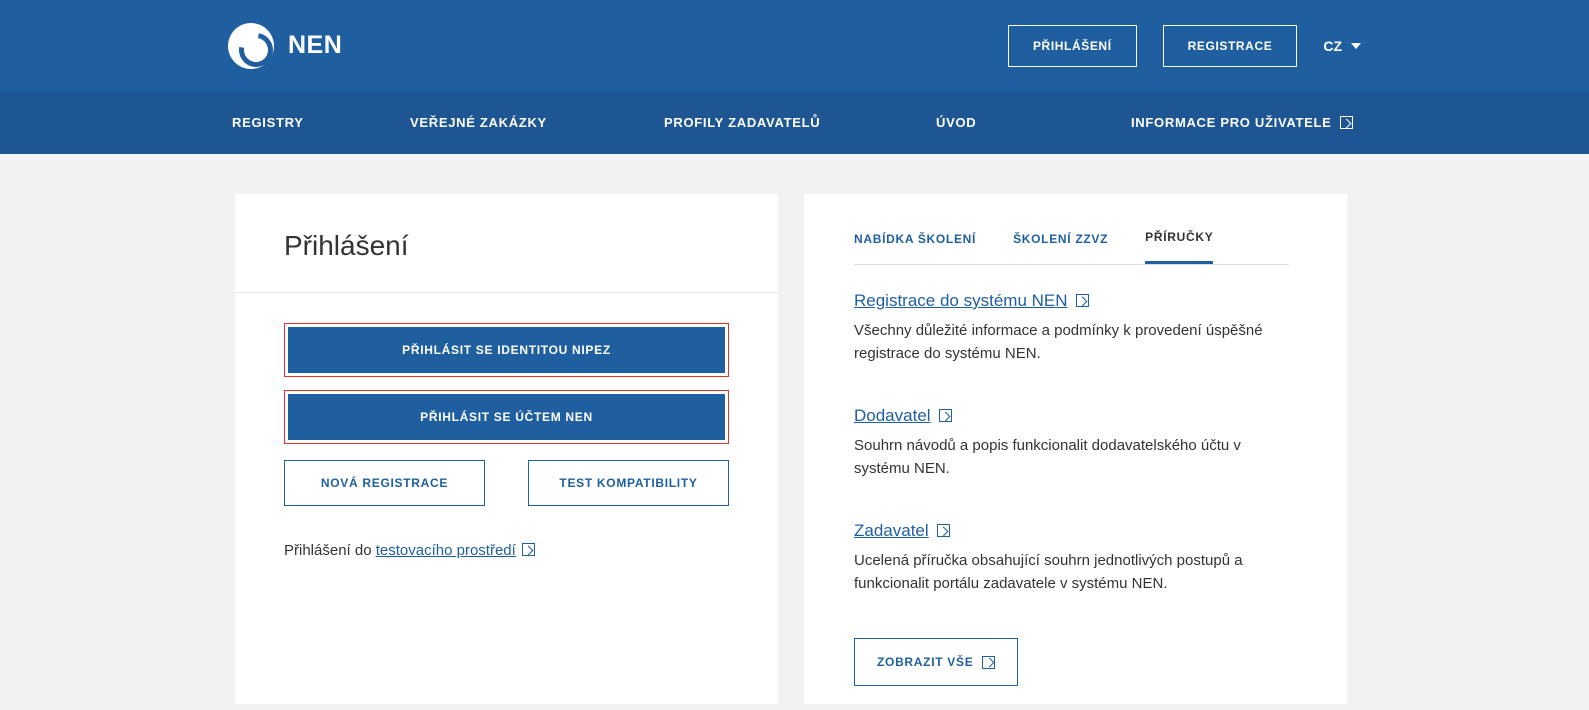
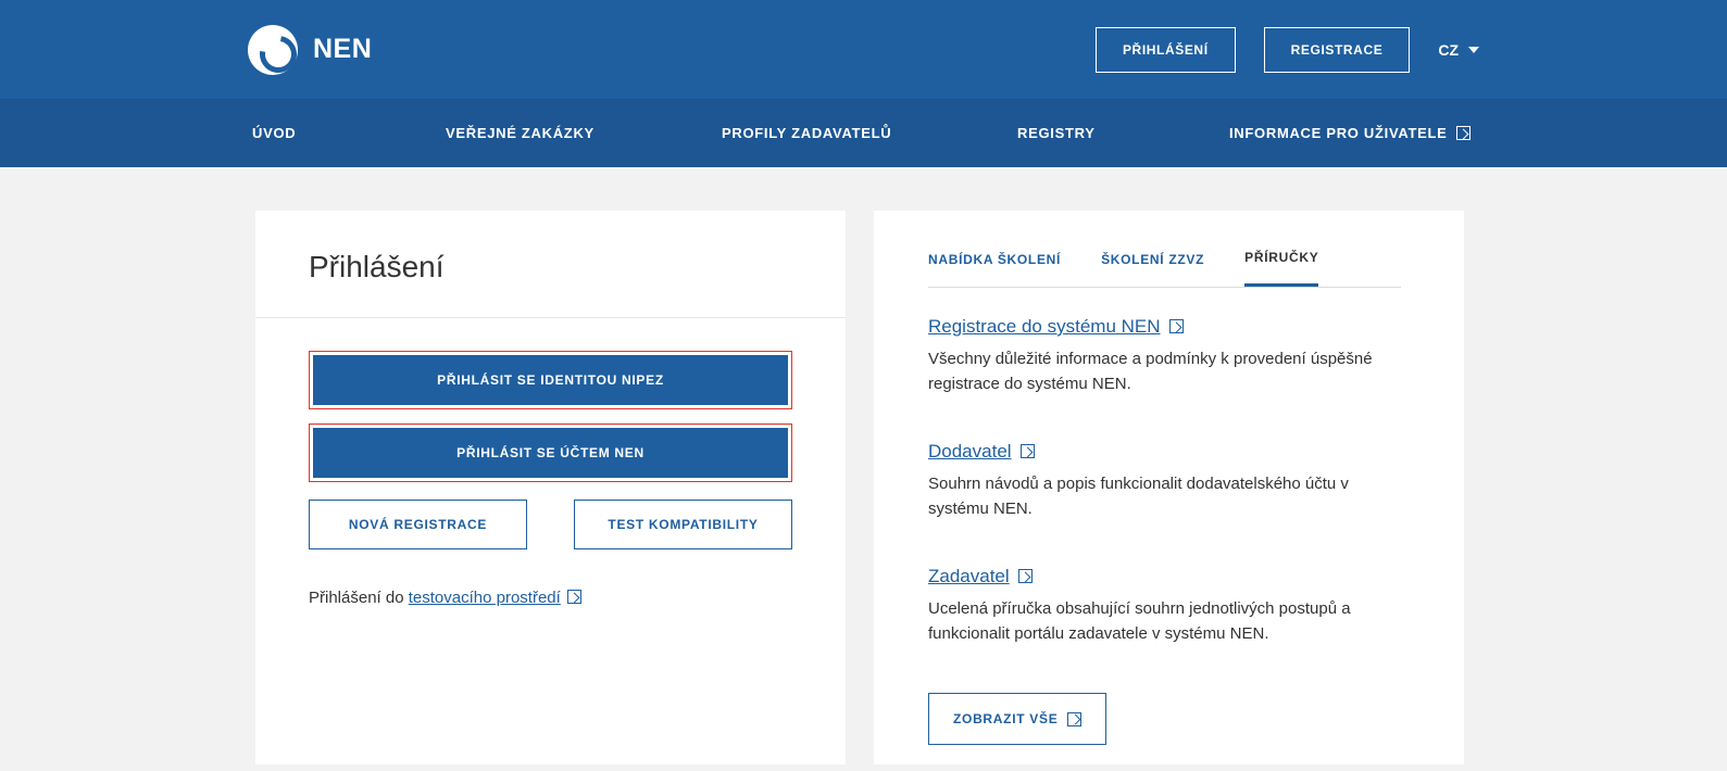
  NEN
  PŘIHLÁŠENÍ
  REGISTRACE
  CZ
- REGISTRY
+ ÚVOD
  VEŘEJNÉ ZAKÁZKY
  PROFILY ZADAVATELŮ
- ÚVOD
+ REGISTRY
  INFORMACE PRO UŽIVATELE
  Přihlášení
  PŘIHLÁSIT SE IDENTITOU NIPEZ
  PŘIHLÁSIT SE ÚČTEM NEN
  NOVÁ REGISTRACE
  TEST KOMPATIBILITY
  Přihlášení do testovacího prostředí
  NABÍDKA ŠKOLENÍ
  ŠKOLENÍ ZZVZ
  PŘÍRUČKY
  Registrace do systému NEN
  Všechny důležité informace a podmínky k provedení úspěšné registrace do systému NEN.
  Dodavatel
  Souhrn návodů a popis funkcionalit dodavatelského účtu v systému NEN.
  Zadavatel
  Ucelená příručka obsahující souhrn jednotlivých postupů a funkcionalit portálu zadavatele v systému NEN.
  ZOBRAZIT VŠE
